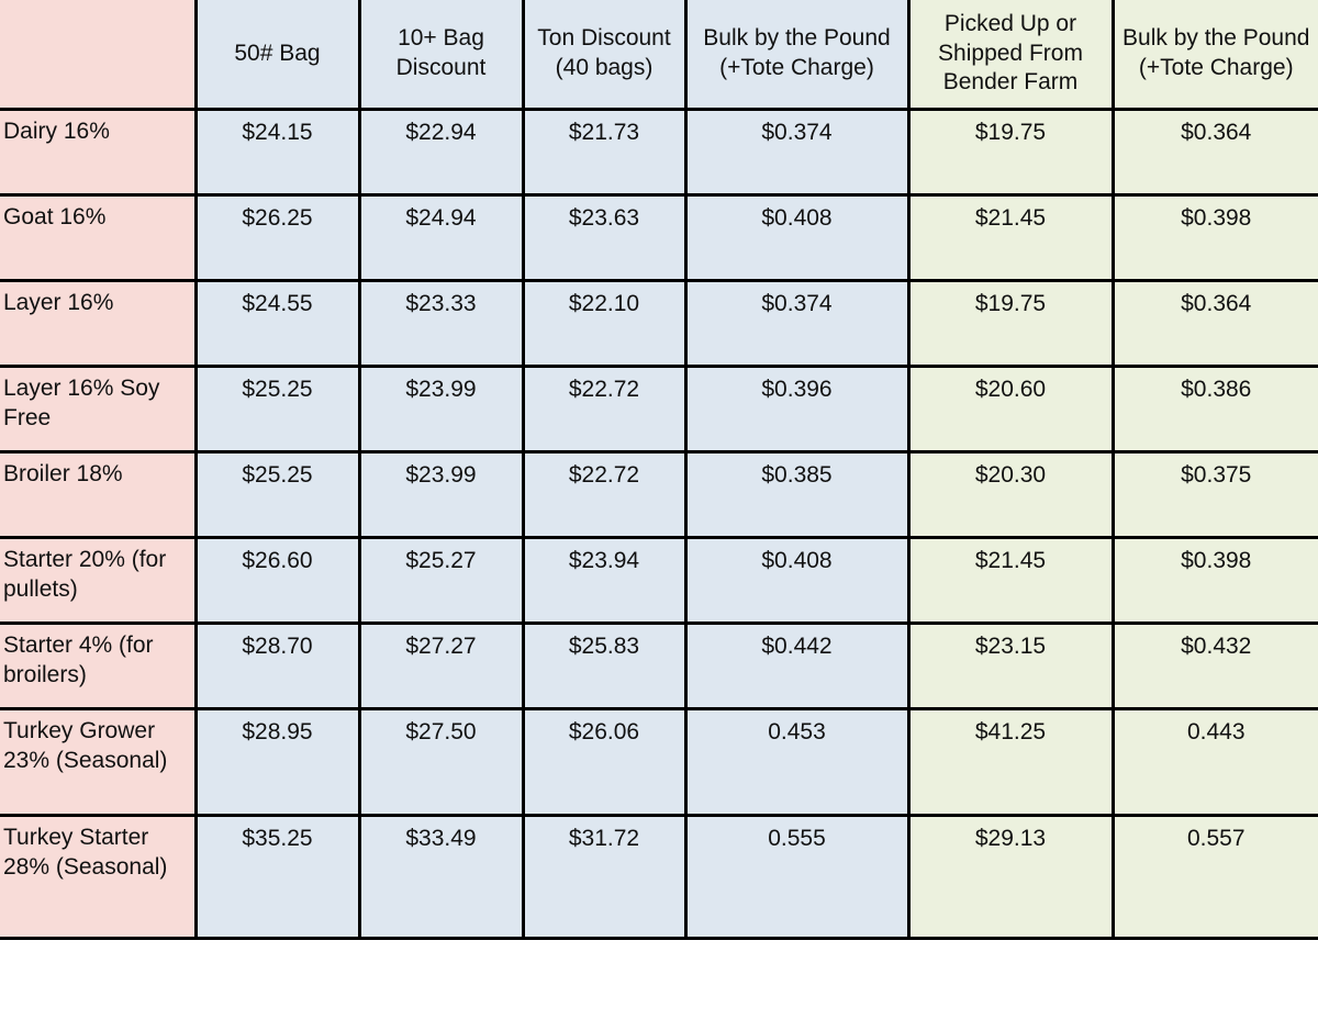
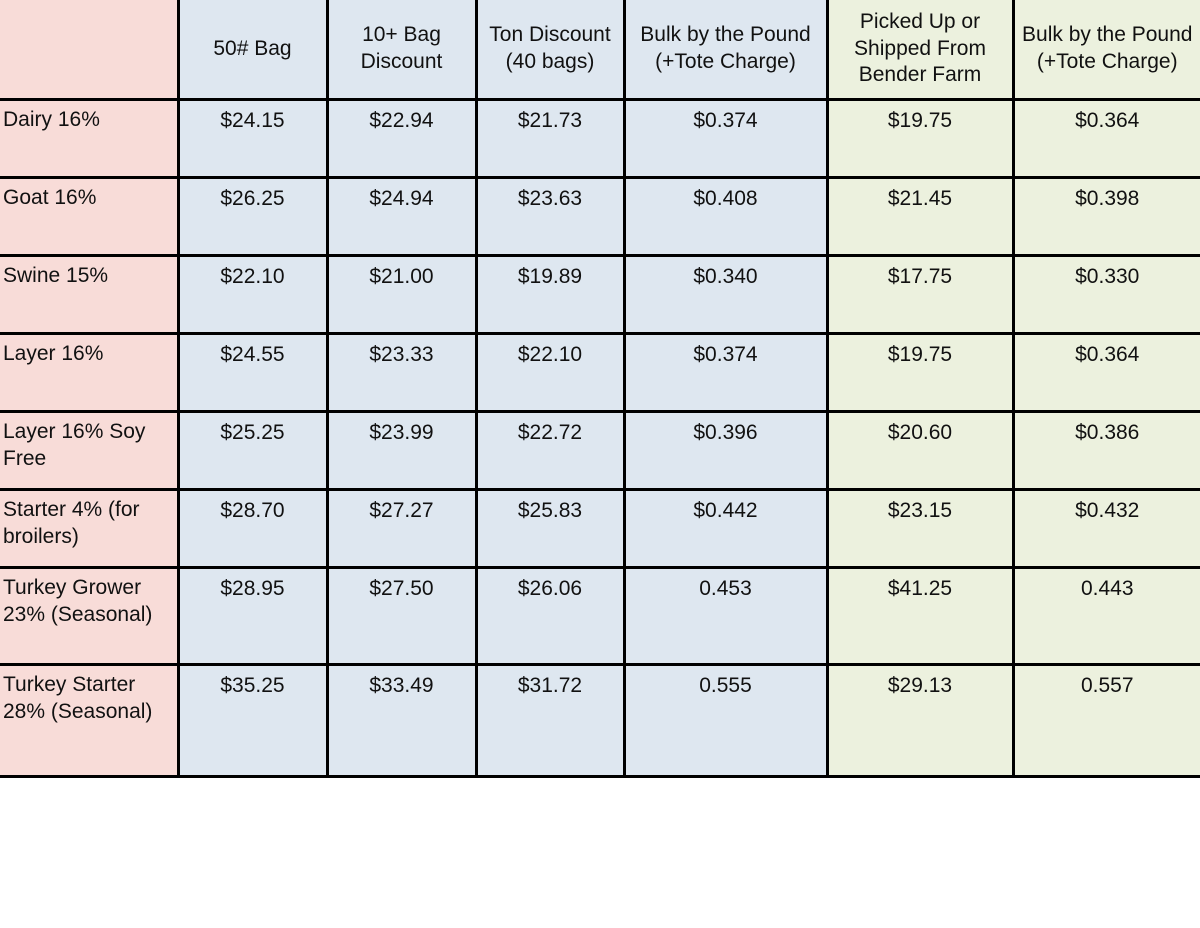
  	50# Bag	10+ Bag Discount	Ton Discount (40 bags)	Bulk by the Pound (+Tote Charge)	Picked Up or Shipped From Bender Farm	Bulk by the Pound (+Tote Charge)
  Dairy 16%	$24.15	$22.94	$21.73	$0.374	$19.75	$0.364
  Goat 16%	$26.25	$24.94	$23.63	$0.408	$21.45	$0.398
+ Swine 15%	$22.10	$21.00	$19.89	$0.340	$17.75	$0.330
  Layer 16%	$24.55	$23.33	$22.10	$0.374	$19.75	$0.364
  Layer 16% Soy Free	$25.25	$23.99	$22.72	$0.396	$20.60	$0.386
- Broiler 18%	$25.25	$23.99	$22.72	$0.385	$20.30	$0.375
- Starter 20% (for pullets)	$26.60	$25.27	$23.94	$0.408	$21.45	$0.398
  Starter 4% (for broilers)	$28.70	$27.27	$25.83	$0.442	$23.15	$0.432
  Turkey Grower 23% (Seasonal)	$28.95	$27.50	$26.06	0.453	$41.25	0.443
  Turkey Starter 28% (Seasonal)	$35.25	$33.49	$31.72	0.555	$29.13	0.557
